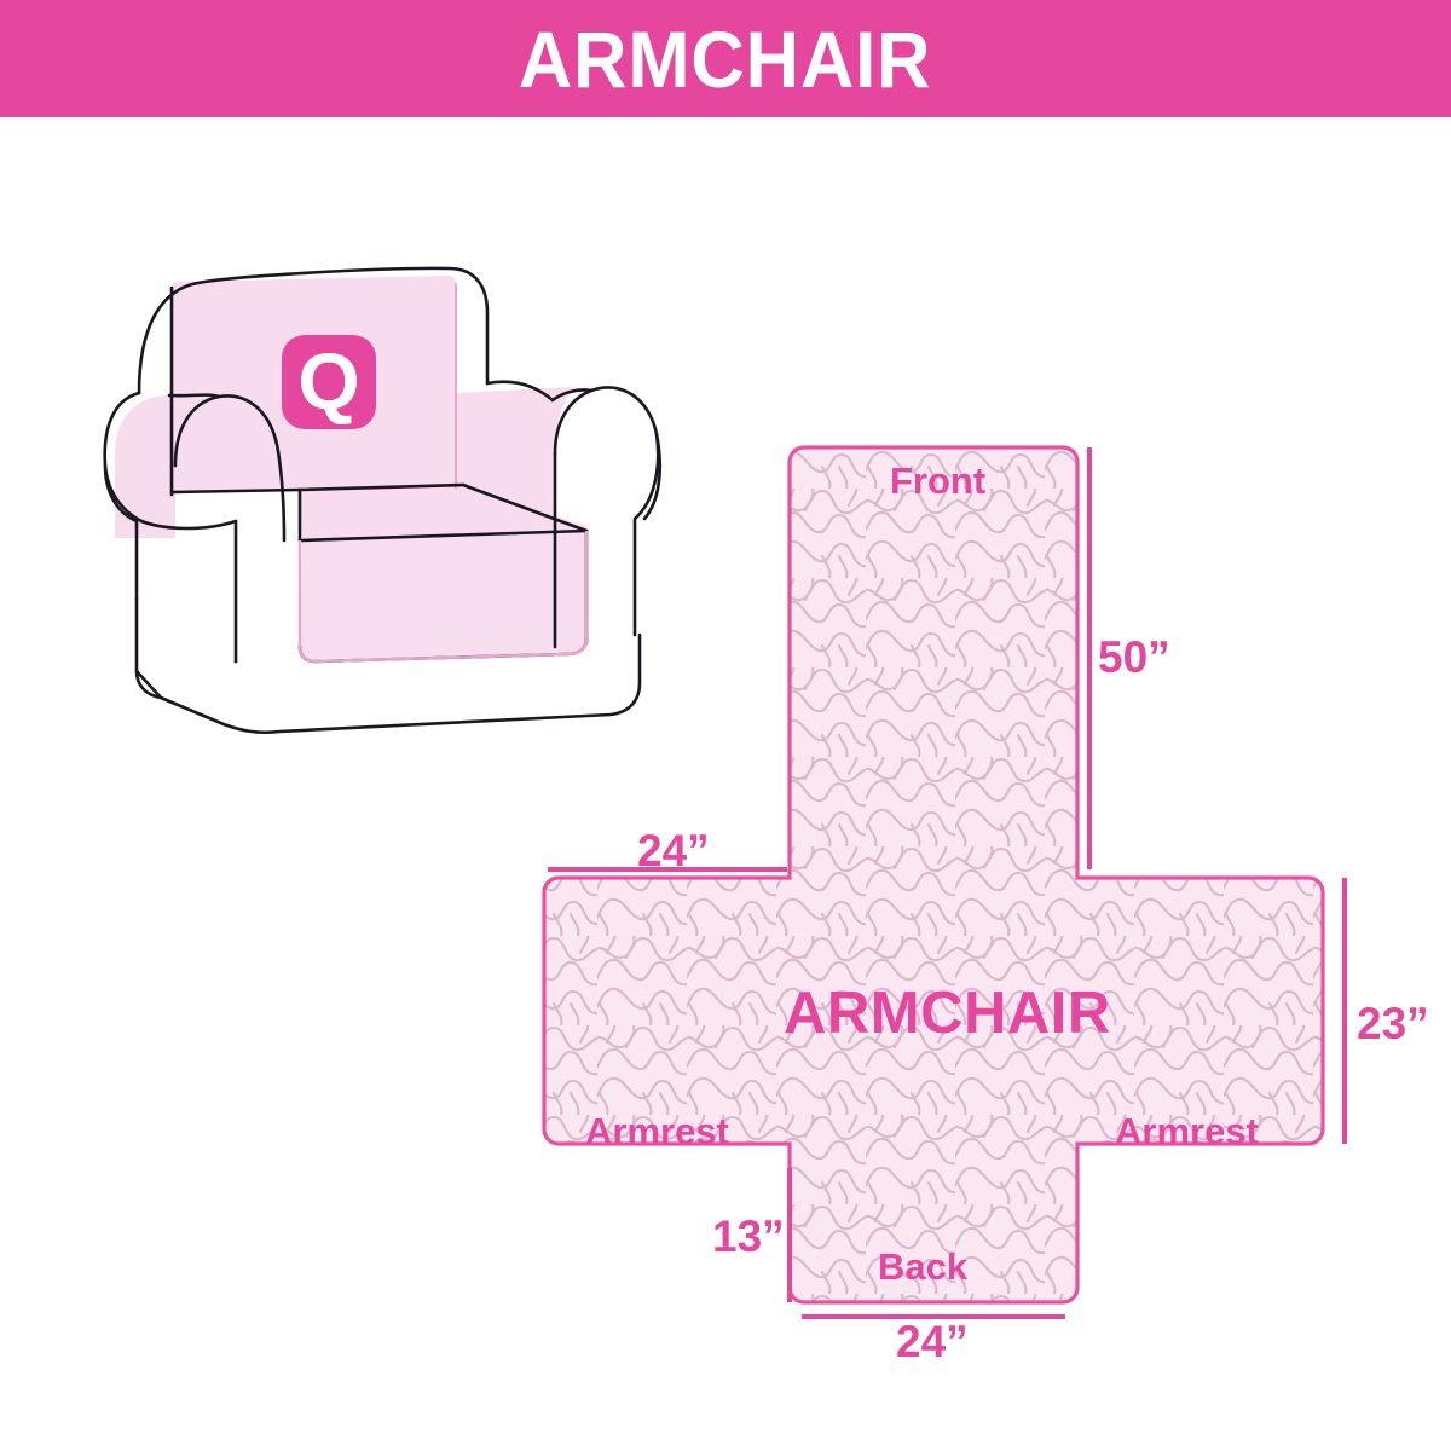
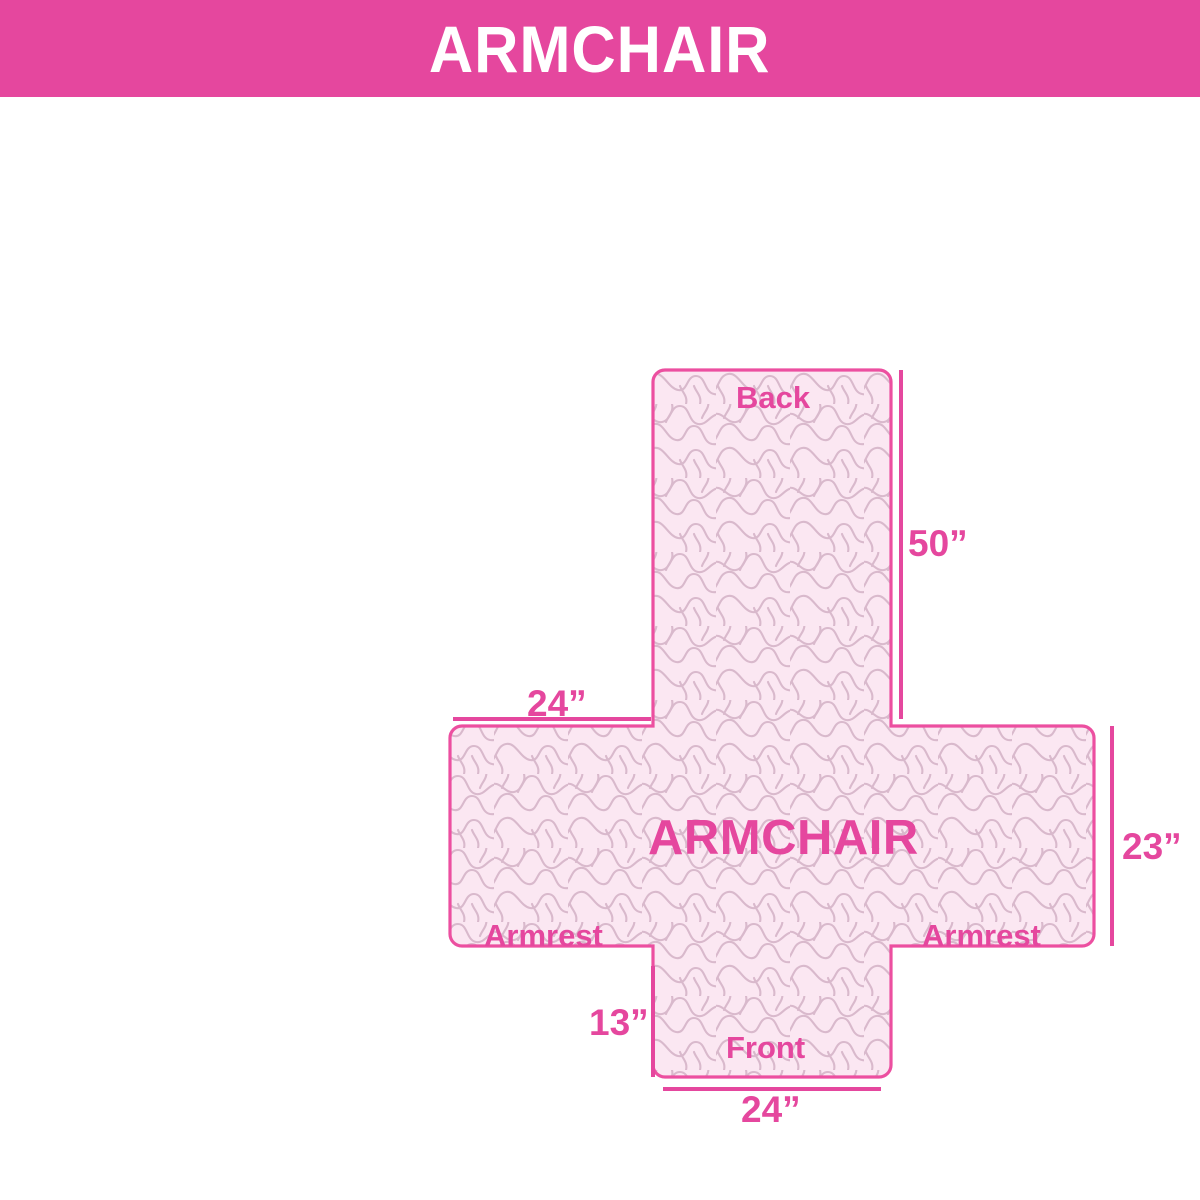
  ARMCHAIR
- Q
- Front
+ Back
  Armrest
  Armrest
- Back
+ Front
  ARMCHAIR
  50”
  24”
  23”
  13”
  24”
